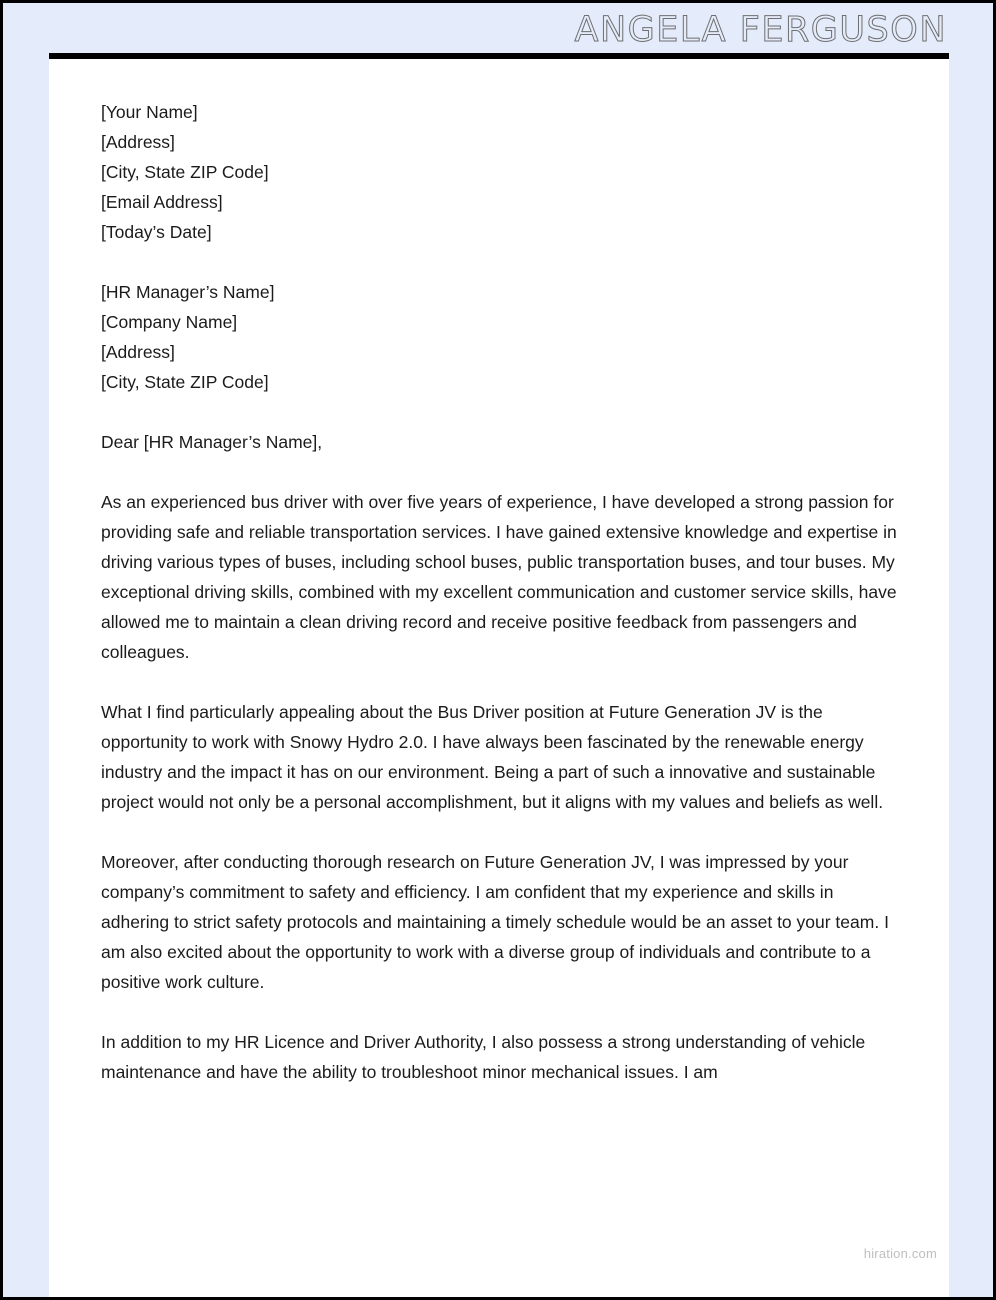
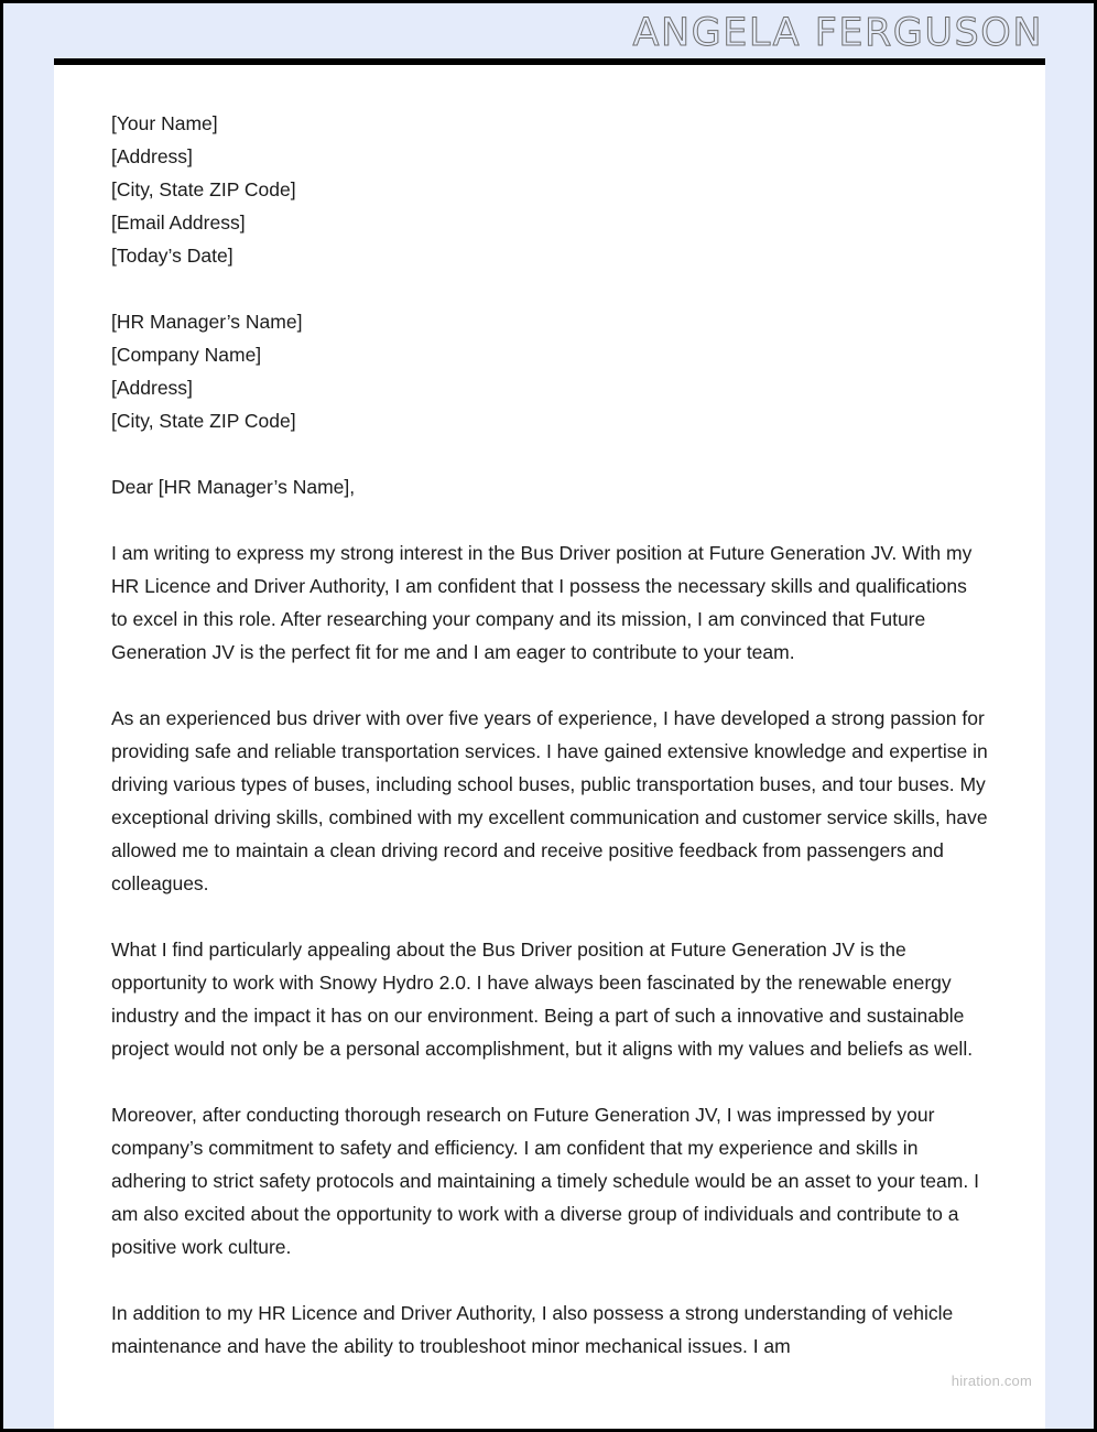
  ANGELA FERGUSON
  [Your Name]
  [Address]
  [City, State ZIP Code]
  [Email Address]
  [Today’s Date]
  [HR Manager’s Name]
  [Company Name]
  [Address]
  [City, State ZIP Code]
  Dear [HR Manager’s Name],
+ I am writing to express my strong interest in the Bus Driver position at Future Generation JV. With my HR Licence and Driver Authority, I am confident that I possess the necessary skills and qualifications to excel in this role. After researching your company and its mission, I am convinced that Future Generation JV is the perfect fit for me and I am eager to contribute to your team.
  As an experienced bus driver with over five years of experience, I have developed a strong passion for providing safe and reliable transportation services. I have gained extensive knowledge and expertise in driving various types of buses, including school buses, public transportation buses, and tour buses. My exceptional driving skills, combined with my excellent communication and customer service skills, have allowed me to maintain a clean driving record and receive positive feedback from passengers and colleagues.
  What I find particularly appealing about the Bus Driver position at Future Generation JV is the opportunity to work with Snowy Hydro 2.0. I have always been fascinated by the renewable energy industry and the impact it has on our environment. Being a part of such a innovative and sustainable project would not only be a personal accomplishment, but it aligns with my values and beliefs as well.
  Moreover, after conducting thorough research on Future Generation JV, I was impressed by your company’s commitment to safety and efficiency. I am confident that my experience and skills in adhering to strict safety protocols and maintaining a timely schedule would be an asset to your team. I am also excited about the opportunity to work with a diverse group of individuals and contribute to a positive work culture.
  In addition to my HR Licence and Driver Authority, I also possess a strong understanding of vehicle maintenance and have the ability to troubleshoot minor mechanical issues. I am
  hiration.com
